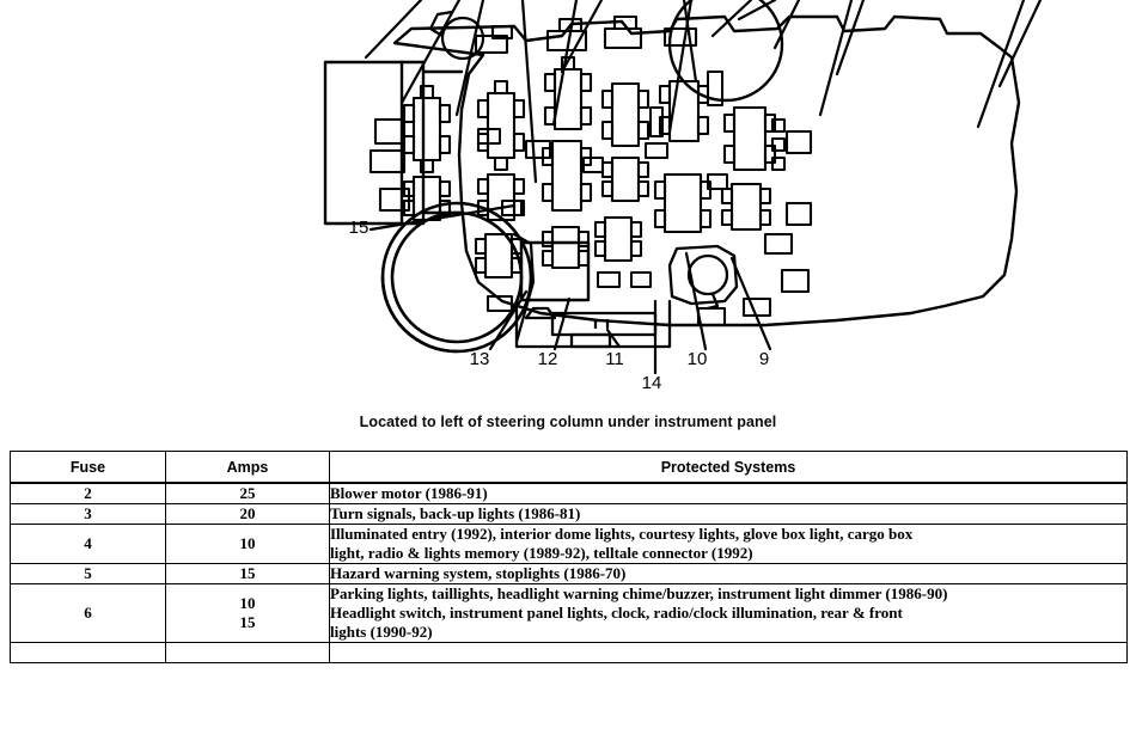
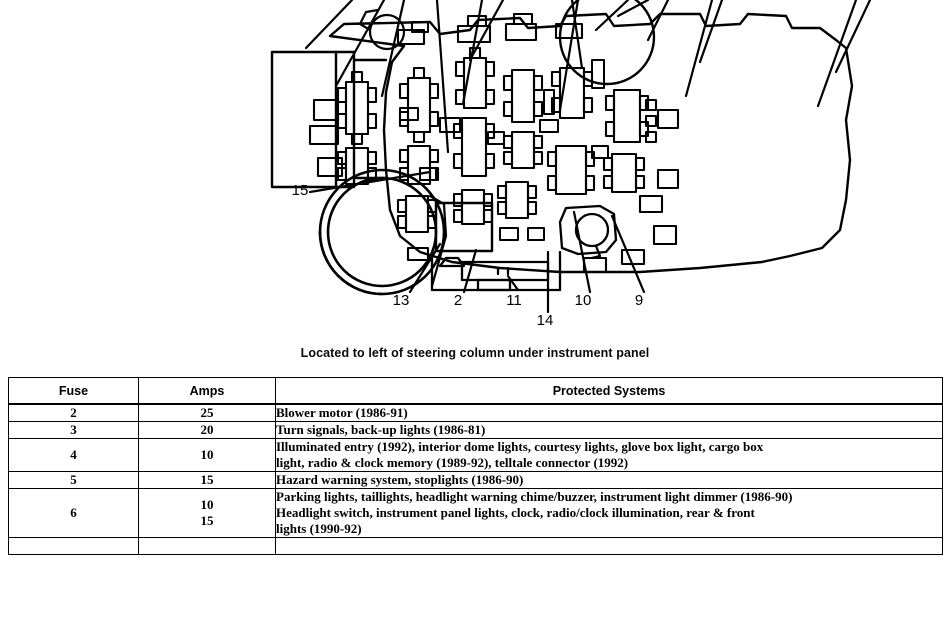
  15
  13
- 12
+ 2
  11
  14
  10
  9
  Located to left of steering column under instrument panel
  Fuse	Amps	Protected Systems
  2	25	Blower motor (1986-91)
  3	20	Turn signals, back-up lights (1986-81)
- 4	10	Illuminated entry (1992), interior dome lights, courtesy lights, glove box light, cargo boxlight, radio & lights memory (1989-92), telltale connector (1992)
+ 4	10	Illuminated entry (1992), interior dome lights, courtesy lights, glove box light, cargo boxlight, radio & clock memory (1989-92), telltale connector (1992)
- 5	15	Hazard warning system, stoplights (1986-70)
+ 5	15	Hazard warning system, stoplights (1986-90)
  6	1015	Parking lights, taillights, headlight warning chime/buzzer, instrument light dimmer (1986-90)Headlight switch, instrument panel lights, clock, radio/clock illumination, rear & frontlights (1990-92)
